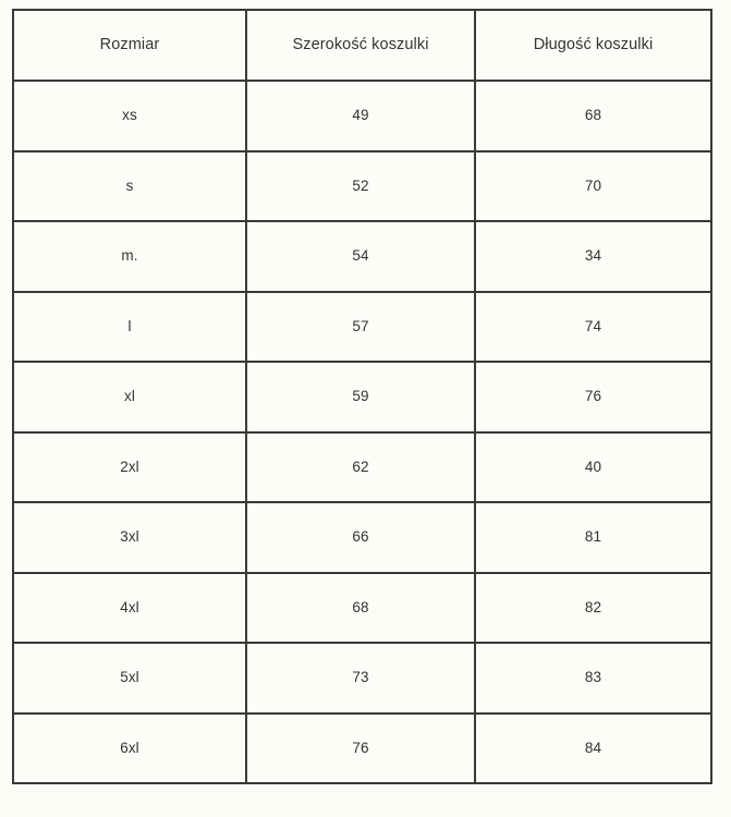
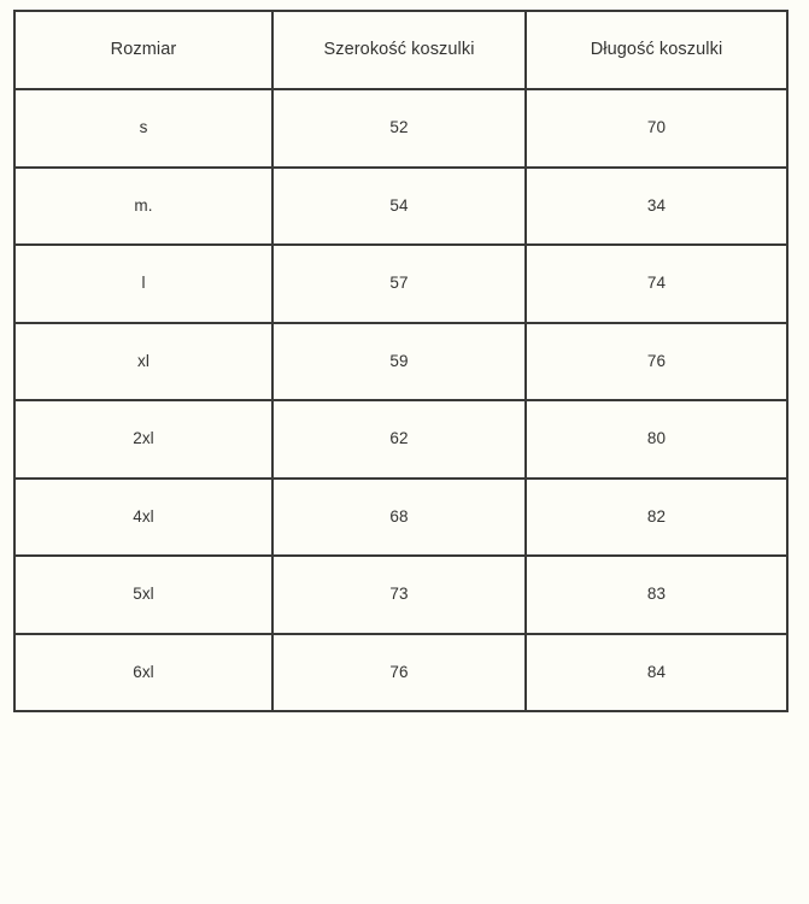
  Rozmiar	Szerokość koszulki	Długość koszulki
- xs	49	68
  s	52	70
  m.	54	34
  l	57	74
  xl	59	76
- 2xl	62	40
+ 2xl	62	80
- 3xl	66	81
  4xl	68	82
  5xl	73	83
  6xl	76	84
